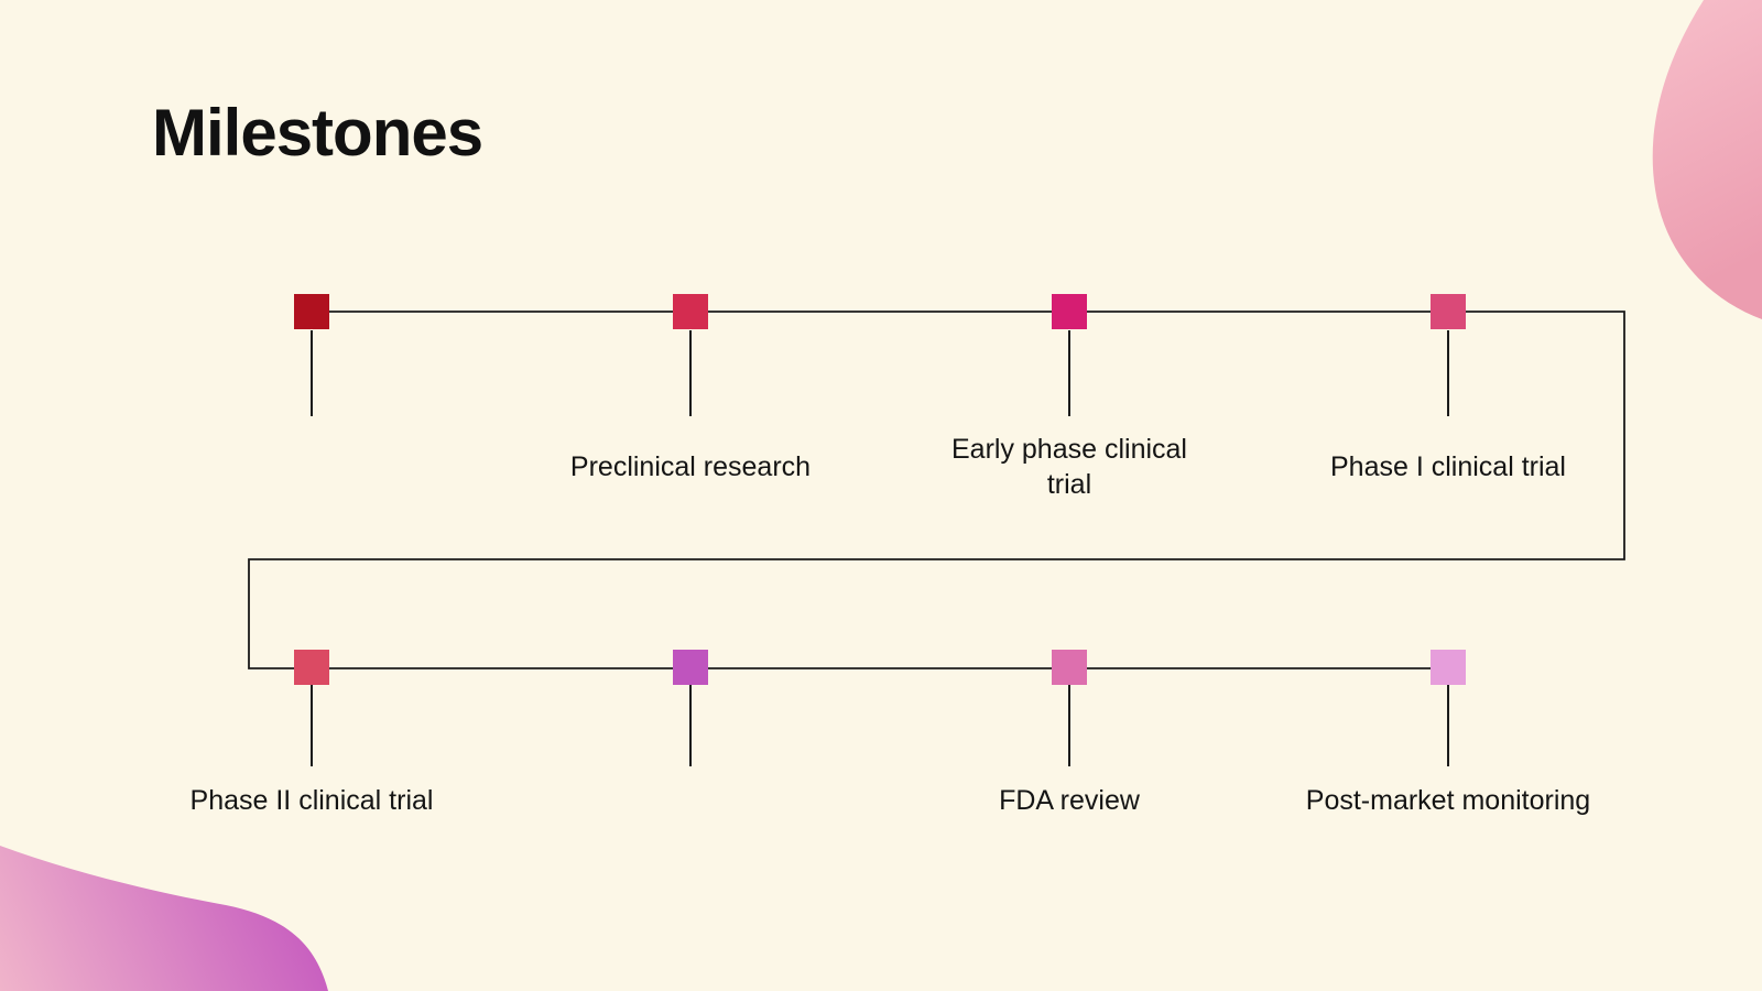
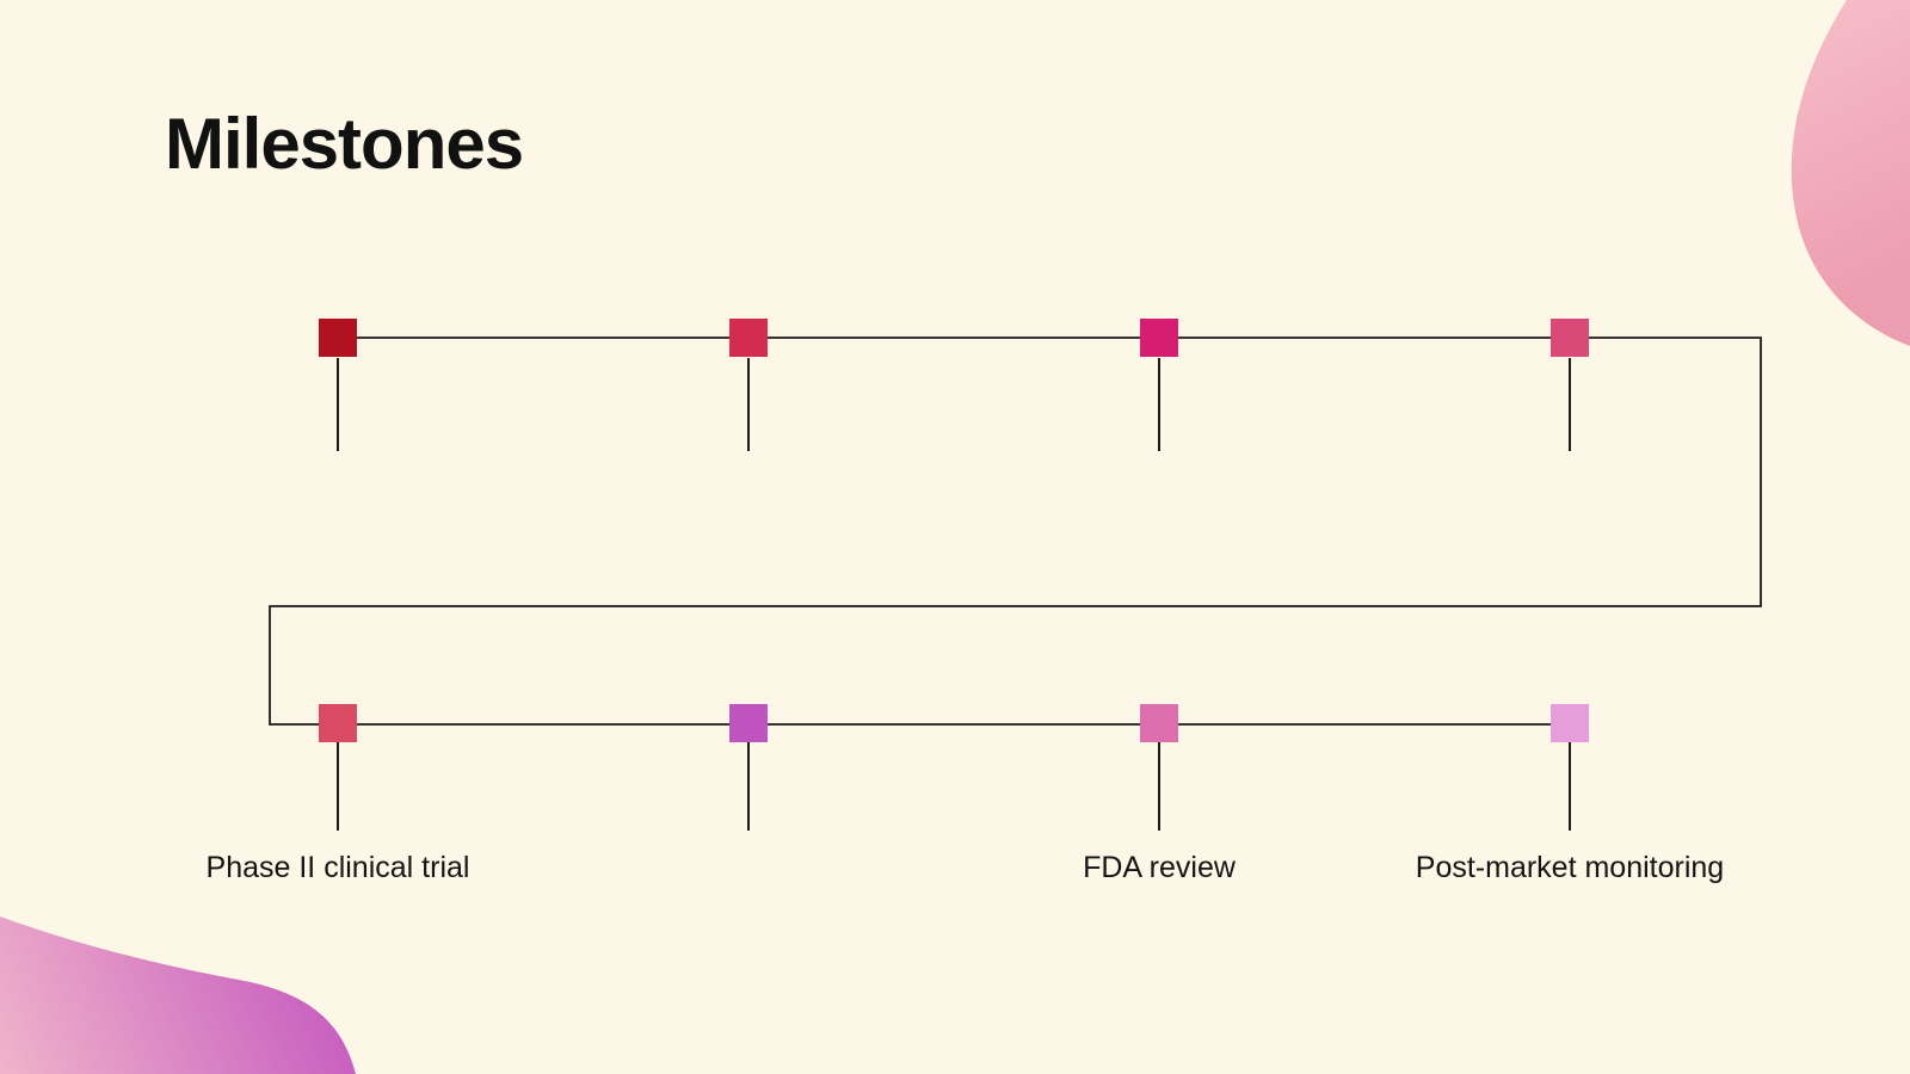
  Milestones
- Preclinical research
- Early phase clinical trial
- Phase I clinical trial
  Phase II clinical trial
  FDA review
  Post-market monitoring
